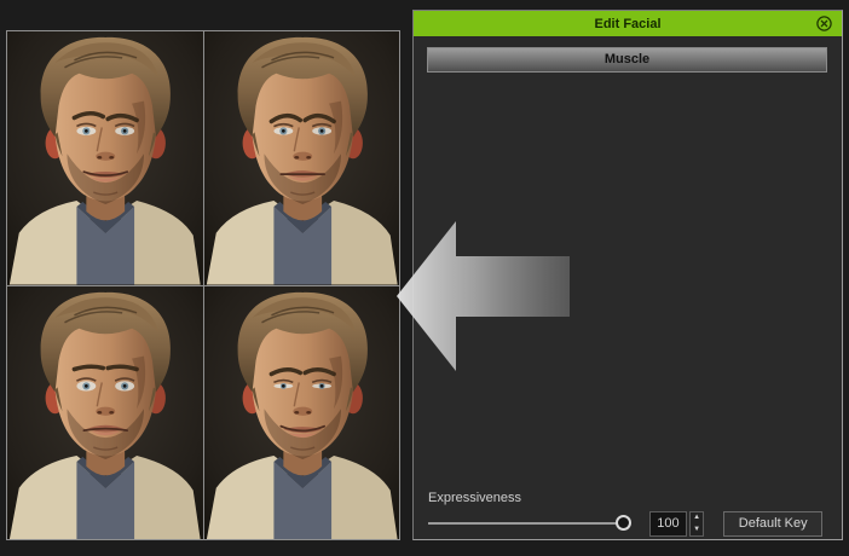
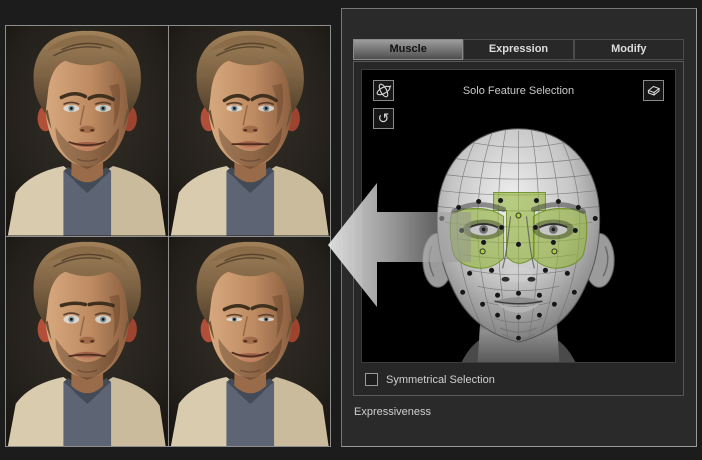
- Edit Facial
  Muscle
+ Expression
+ Modify
+ Solo Feature Selection
+ ↺
+ Symmetrical Selection
  Expressiveness
- 100
- Default Key
